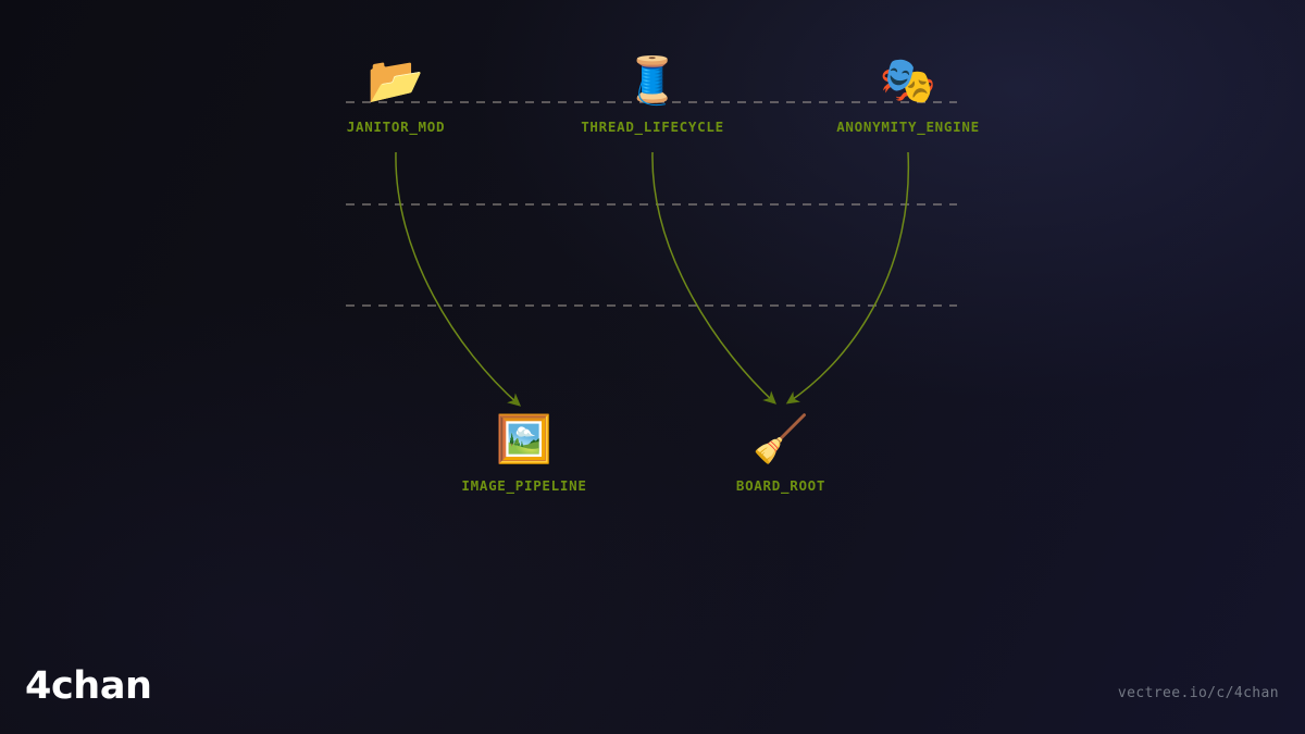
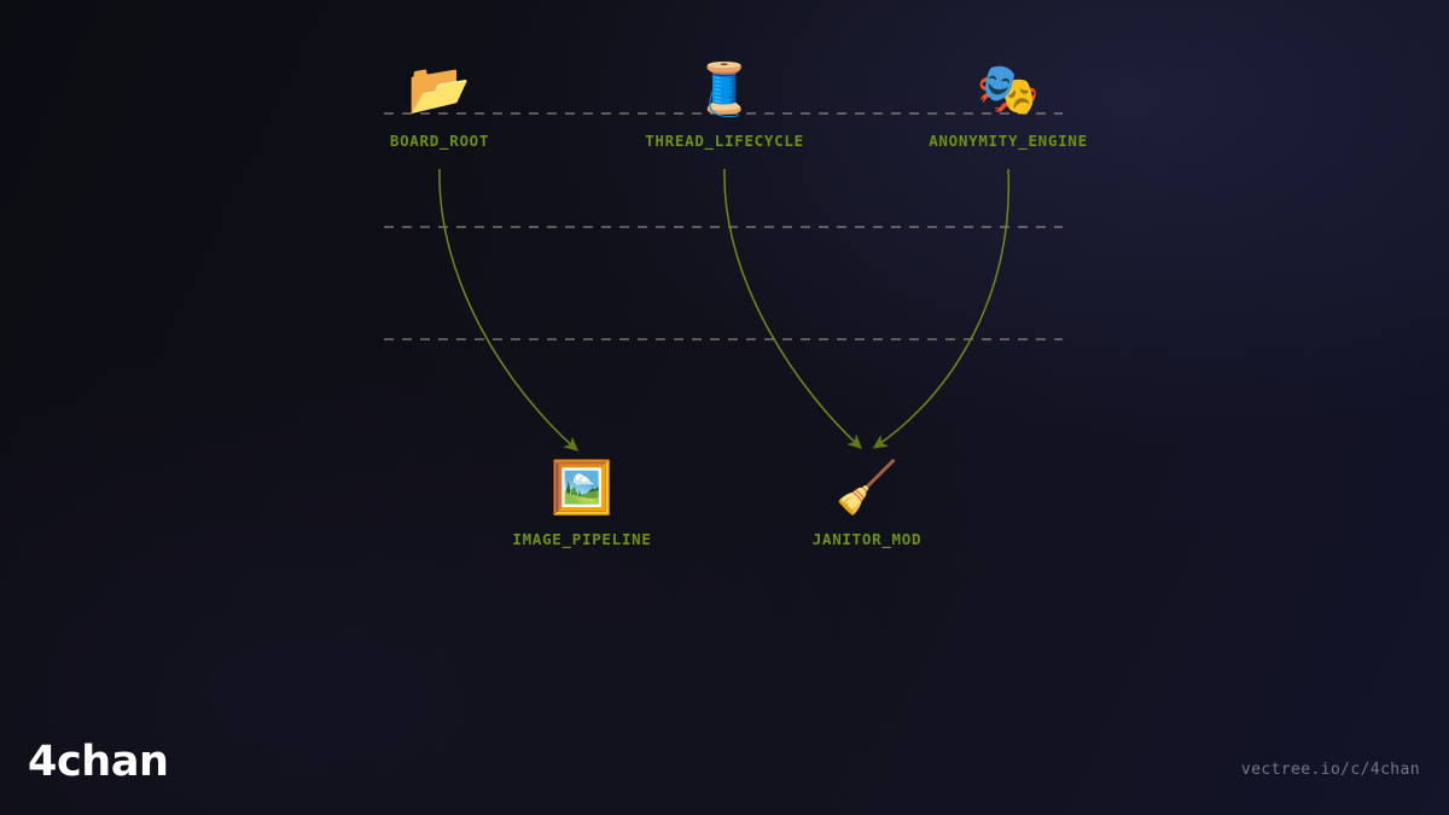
  📂
- JANITOR_MOD
+ BOARD_ROOT
  🧵
  THREAD_LIFECYCLE
  🎭
  ANONYMITY_ENGINE
  🖼️
  IMAGE_PIPELINE
  🧹
- BOARD_ROOT
+ JANITOR_MOD
  4chan
  vectree.io/c/4chan
